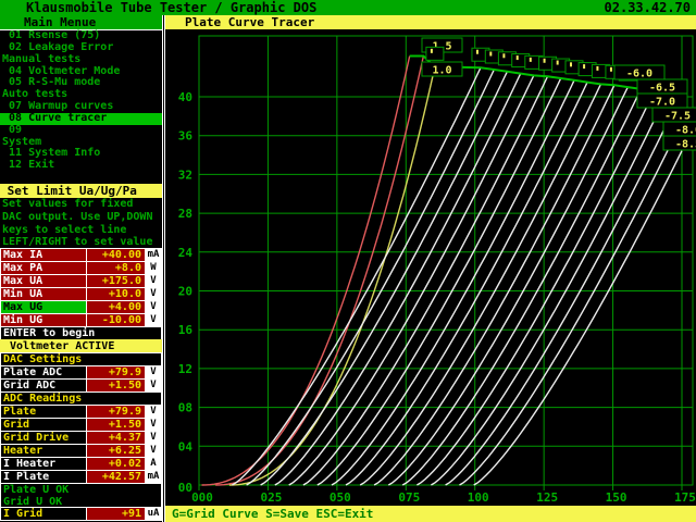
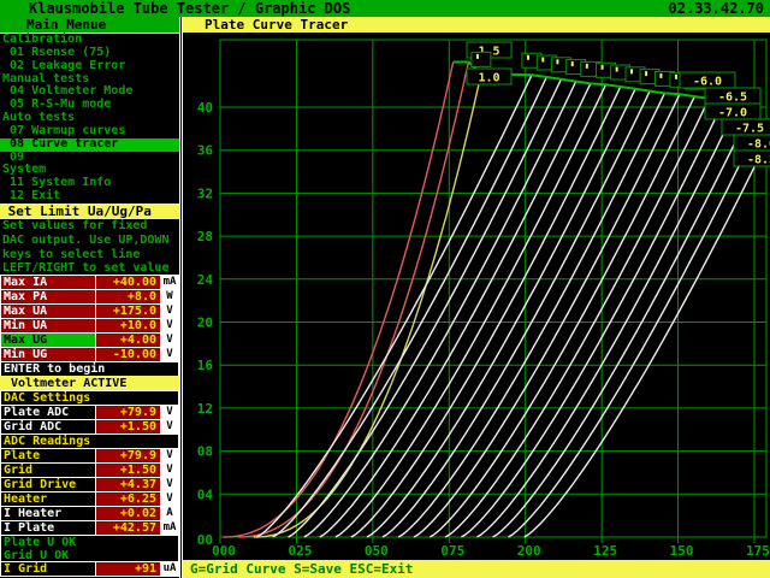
  Klausmobile Tube Tester / Graphic DOS
  02.33.42.70
  Main Menue
+ Calibration
  01 Rsense (75)
  02 Leakage Error
  Manual tests
  04 Voltmeter Mode
  05 R-S-Mu mode
  Auto tests
  07 Warmup curves
  08 Curve tracer
  09
  System
  11 System Info
  12 Exit
  Set Limit Ua/Ug/Pa
  Set values for fixed
  DAC output. Use UP,DOWN
  keys to select line
  LEFT/RIGHT to set value
  Max IA
  +40.00
  mA
  Max PA
  +8.0
  W
  Max UA
  +175.0
  V
  Min UA
  +10.0
  V
  Max UG
  +4.00
  V
  Min UG
  -10.00
  V
  ENTER to begin
  Voltmeter ACTIVE
  DAC Settings
  Plate ADC
  +79.9
  V
  Grid ADC
  +1.50
  V
  ADC Readings
  Plate
  +79.9
  V
  Grid
  +1.50
  V
  Grid Drive
  +4.37
  V
  Heater
  +6.25
  V
  I Heater
  +0.02
  A
  I Plate
  +42.57
  mA
  Plate U OK
  Grid U OK
  I Grid
  +91
  uA
  Plate Curve Tracer
  000
  025
  050
  075
- 100
+ 200
  125
  150
  175
  00
  04
  08
  12
  16
  20
  24
  28
  32
  36
  40
  1.0
  -6.0
  -6.5
  -7.0
  -7.5
  -8.
  -8.
  G=Grid Curve S=Save ESC=Exit
